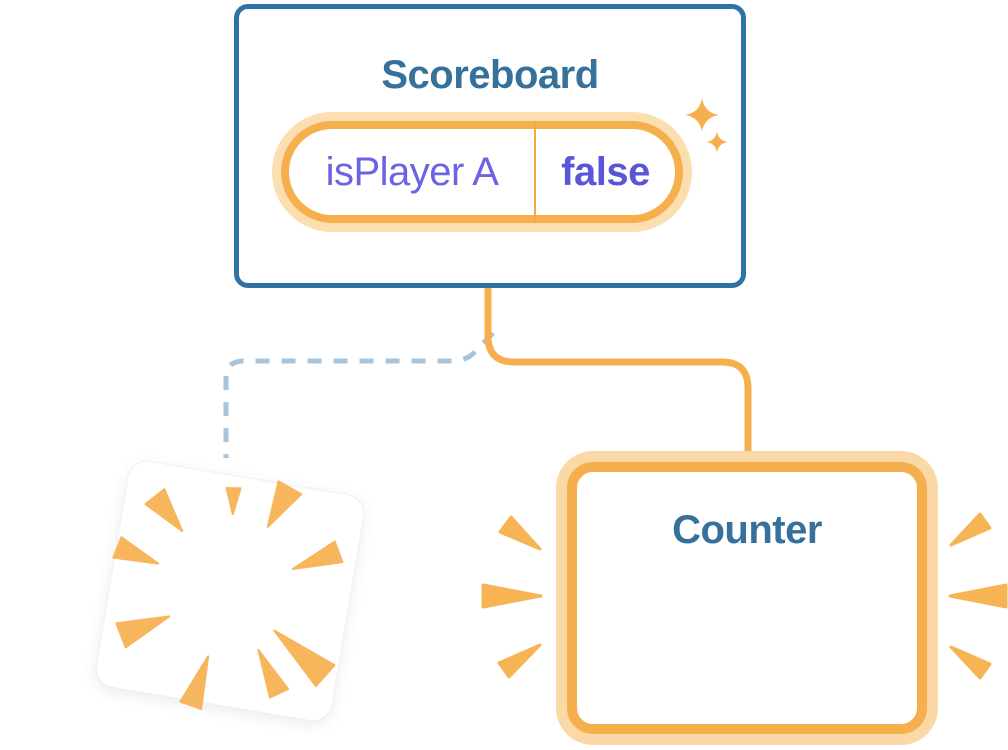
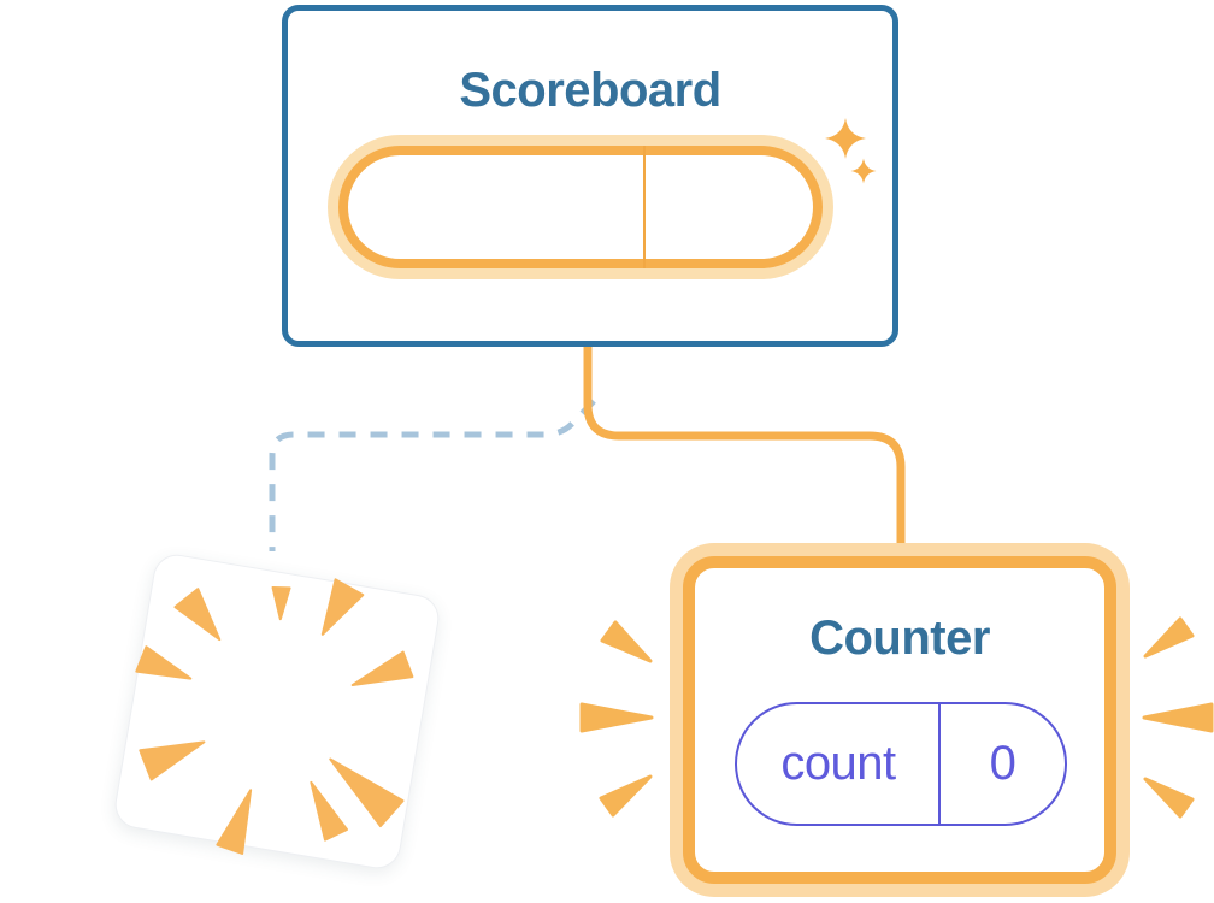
  Scoreboard
- isPlayer A
- false
  Counter
+ count
+ 0
